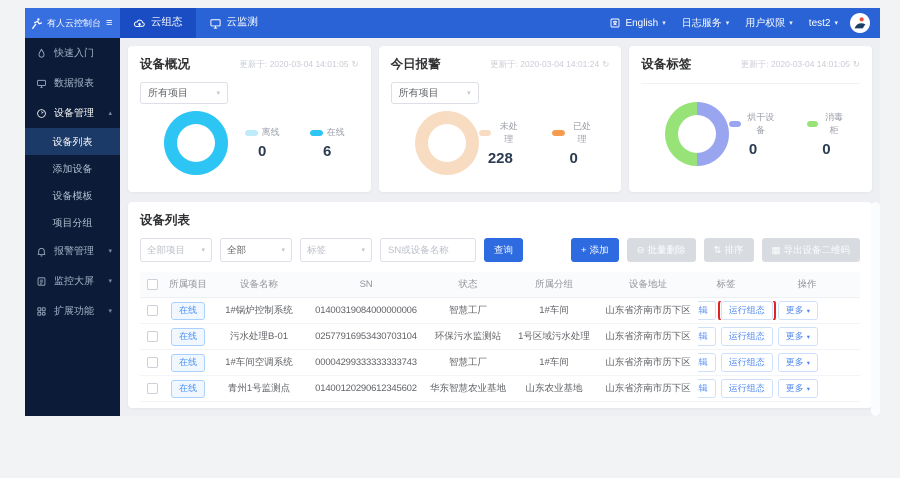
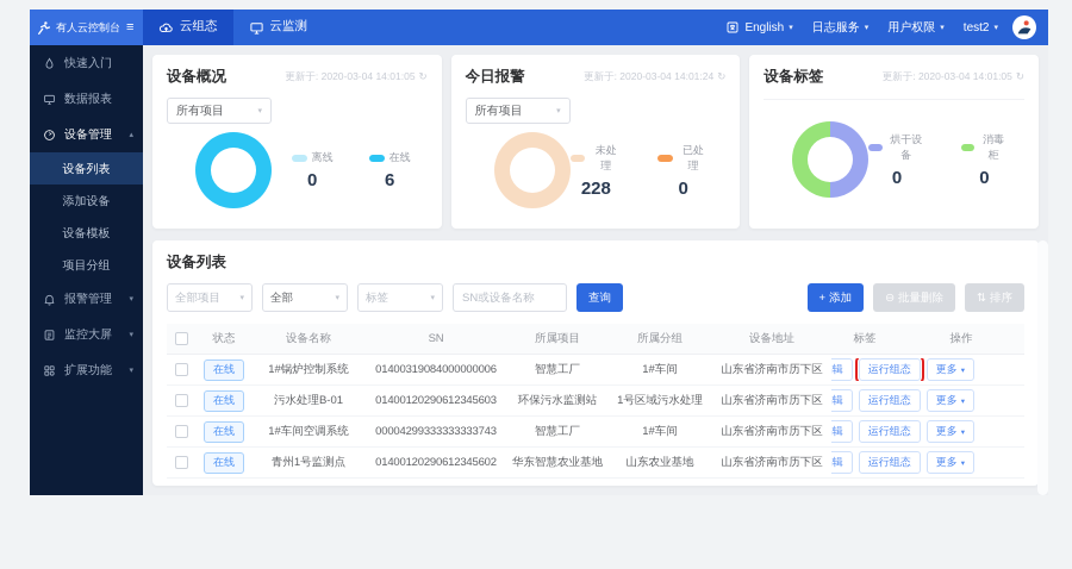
  有人云控制台
  ≡
  云组态
  云监测
  English
  日志服务
  用户权限
  test2
  快速入门
  数据报表
  设备管理
  设备列表
  添加设备
  设备模板
  项目分组
  报警管理
  监控大屏
  扩展功能
  设备概况
  更新于: 2020-03-04 14:01:05
  ↻
  所有项目
  离线
  0
  在线
  6
  今日报警
  更新于: 2020-03-04 14:01:24
  ↻
  所有项目
  未处理
  228
  已处理
  0
  设备标签
  更新于: 2020-03-04 14:01:05
  ↻
  烘干设备
  0
  消毒柜
  0
  设备列表
  全部项目
  全部
  标签
  SN或设备名称
  查询
  +
  添加
  ⊖
  批量删除
  ⇅
  排序
- ▦
- 导出设备二维码
- 所属项目
+ 状态
  设备名称
  SN
- 状态
+ 所属项目
  所属分组
  设备地址
  标签
  操作
  在线
  1#锅炉控制系统
  01400319084000000006
  智慧工厂
  1#车间
  山东省济南市历下区
  运行组态
  更多
  在线
  污水处理B-01
- 02577916953430703104
+ 01400120290612345603
  环保污水监测站
  1号区域污水处理
  山东省济南市历下区
  运行组态
  更多
  在线
  1#车间空调系统
  00004299333333333743
  智慧工厂
  1#车间
  山东省济南市历下区
  运行组态
  更多
  在线
  青州1号监测点
  01400120290612345602
  华东智慧农业基地
  山东农业基地
  山东省济南市历下区
  运行组态
  更多
